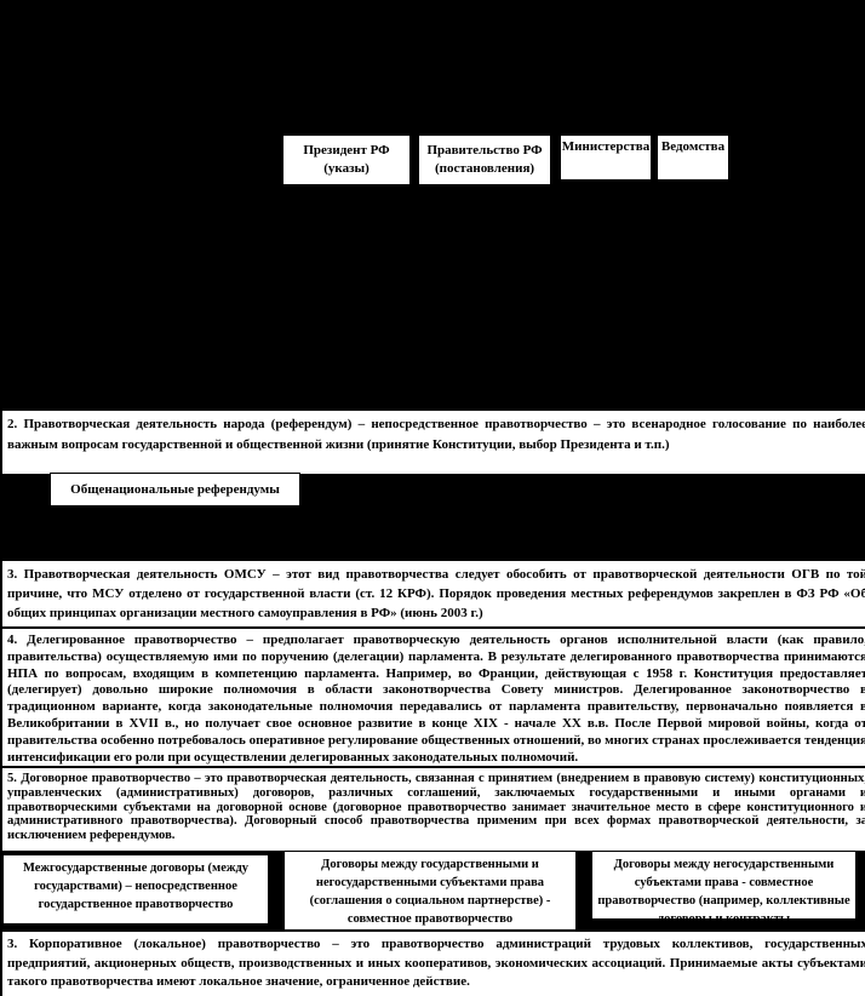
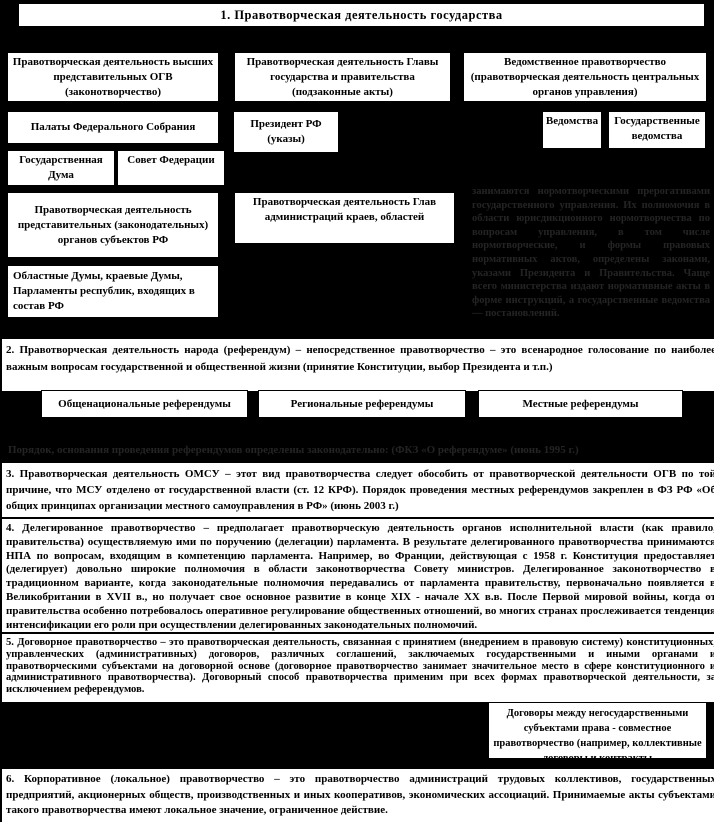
+ 1. Правотворческая деятельность государства
+ Правотворческая деятельность высших представительных ОГВ (законотворчество)
+ Правотворческая деятельность Главы государства и правительства (подзаконные акты)
+ Ведомственное правотворчество (правотворческая деятельность центральных органов управления)
+ Палаты Федерального Собрания
  Президент РФ (указы)
- Правительство РФ (постановления)
- Министерства
  Ведомства
+ Государственные ведомства
+ Государственная Дума
+ Совет Федерации
+ Правотворческая деятельность представительных (законодательных) органов субъектов РФ
+ Правотворческая деятельность Глав администраций краев, областей
+ занимаются нормотворческими прерогативами государственного управления. Их полномочия в области юрисдикционного нормотворчества по вопросам управления, в том числе нормотворческие, и формы правовых нормативных актов, определены законами, указами Президента и Правительства. Чаще всего министерства издают нормативные акты в форме инструкций, а государственные ведомства — постановлений.
+ Областные Думы, краевые Думы, Парламенты республик, входящих в состав РФ
  2. Правотворческая деятельность народа (референдум) – непосредственное правотворчество – это всенародное голосование по наиболе важным вопросам государственной и общественной жизни (принятие Конституции, выбор Президента и т.п.)
  Общенациональные референдумы
+ Региональные референдумы
+ Местные референдумы
+ Порядок, основания проведения референдумов определены законодательно: (ФКЗ «О референдуме» (июнь 1995 г.)
  3. Правотворческая деятельность ОМСУ – этот вид правотворчества следует обособить от правотворческой деятельности ОГВ по той причине, что МСУ отделено от государственной власти (ст. 12 КРФ). Порядок проведения местных референдумов закреплен в ФЗ РФ «Об общих принципах организации местного самоуправления в РФ» (июнь 2003 г.)
  4. Делегированное правотворчество – предполагает правотворческую деятельность органов исполнительной власти (как правило правительства) осуществляемую ими по поручению (делегации) парламента. В результате делегированного правотворчества принимаются НПА по вопросам, входящим в компетенцию парламента. Например, во Франции, действующая с 1958 г. Конституция предоставляет (делегирует) довольно широкие полномочия в области законотворчества Совету министров. Делегированное законотворчество в традиционном варианте, когда законодательные полномочия передавались от парламента правительству, первоначально появляется в Великобритании в XVII в., но получает свое основное развитие в конце XIX - начале XX в.в. После Первой мировой войны, когда от правительства особенно потребовалось оперативное регулирование общественных отношений, во многих странах прослеживается тенденция интенсификации его роли при осуществлении делегированных законодательных полномочий.
  5. Договорное правотворчество – это правотворческая деятельность, связанная с принятием (внедрением в правовую систему) конституционных управленческих (административных) договоров, различных соглашений, заключаемых государственными и иными органами и правотворческими субъектами на договорной основе (договорное правотворчество занимает значительное место в сфере конституционного и административного правотворчества). Договорный способ правотворчества применим при всех формах правотворческой деятельности, за исключением референдумов.
- Межгосударственные договоры (между государствами) – непосредственное государственное правотворчество
- Договоры между государственными и негосударственными субъектами права (соглашения о социальном партнерстве) - совместное правотворчество
  Договоры между негосударственными субъектами права - совместное правотворчество (например, коллективные
- 3. Корпоративное (локальное) правотворчество – это правотворчество администраций трудовых коллективов, государственных предприятий, акционерных обществ, производственных и иных кооперативов, экономических ассоциаций. Принимаемые акты субъектами такого правотворчества имеют локальное значение, ограниченное действие.
+ 6. Корпоративное (локальное) правотворчество – это правотворчество администраций трудовых коллективов, государственных предприятий, акционерных обществ, производственных и иных кооперативов, экономических ассоциаций. Принимаемые акты субъектами такого правотворчества имеют локальное значение, ограниченное действие.
